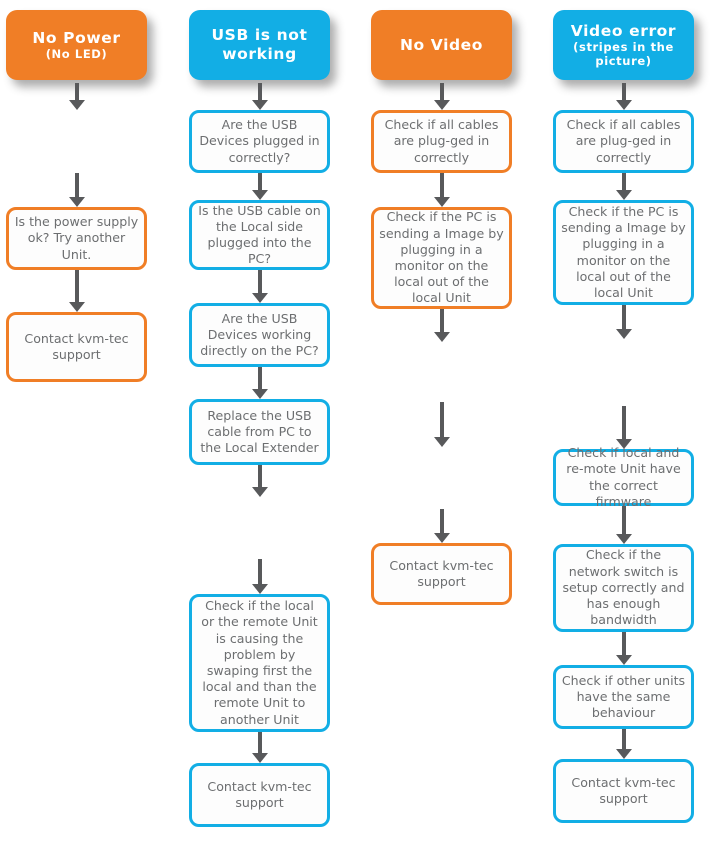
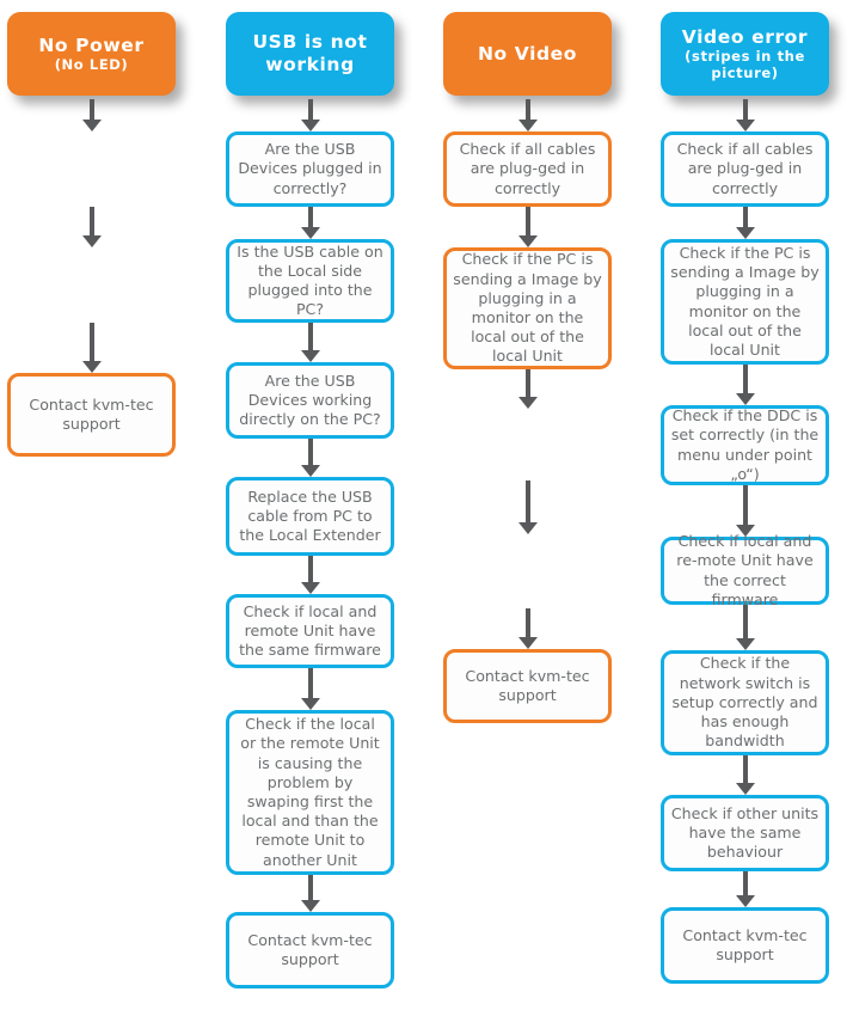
  No Power
  (No LED)
- Is the power supply ok? Try another Unit.
  Contact kvm-tec support
  USB is not working
  Are the USB Devices plugged in correctly?
  Is the USB cable on the Local side plugged into the PC?
  Are the USB Devices working directly on the PC?
  Replace the USB cable from PC to the Local Extender
+ Check if local and remote Unit have the same firmware
  Check if the local or the remote Unit is causing the problem by swaping first the local and than the remote Unit to another Unit
  Contact kvm-tec support
  No Video
  Check if all cables are plug-ged in correctly
  Check if the PC is sending a Image by plugging in a monitor on the local out of the local Unit
  Contact kvm-tec support
  Video error
  (stripes in the picture)
  Check if all cables are plug-ged in correctly
  Check if the PC is sending a Image by plugging in a monitor on the local out of the local Unit
+ Check if the DDC is set correctly (in the menu under point „o“)
  Check if local and re-mote Unit have the correct firmware
  Check if the network switch is setup correctly and has enough bandwidth
  Check if other units have the same behaviour
  Contact kvm-tec support
